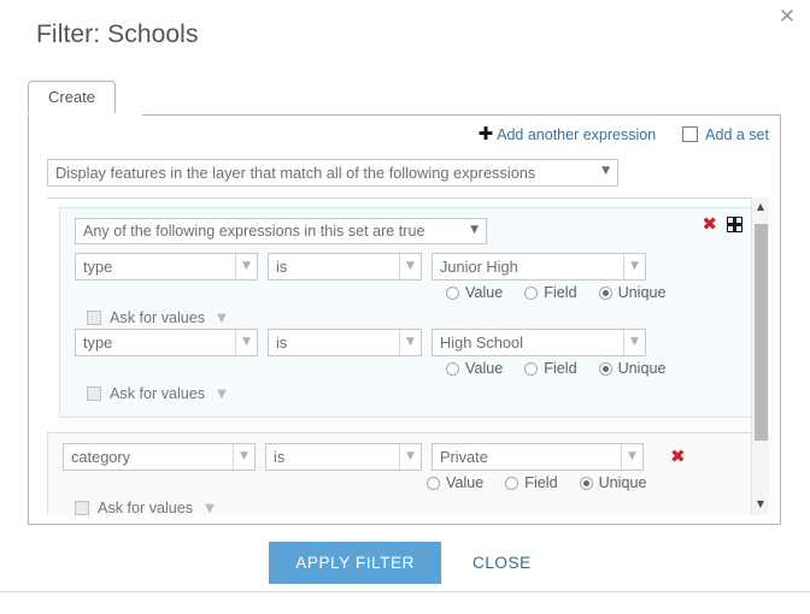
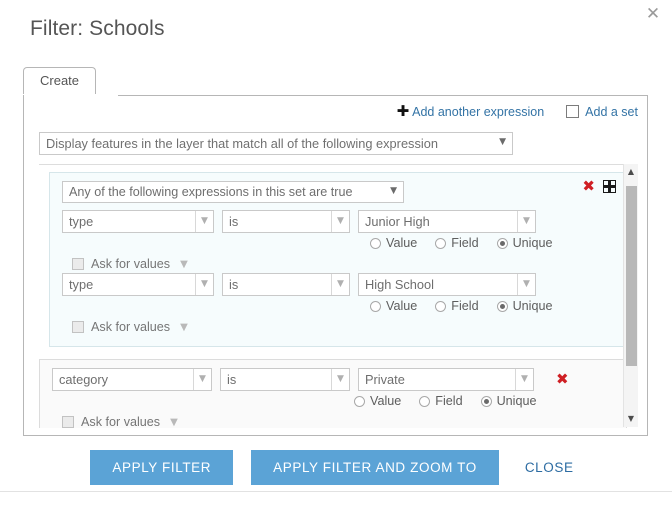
  ✕
  Filter: Schools
  Create
  ✚
  Add another expression
  Add a set
- Display features in the layer that match all of the following expressions
+ Display features in the layer that match all of the following expression
  ▼
  ✖
  Any of the following expressions in this set are true
  ▼
  type
  ▼
  is
  ▼
  Junior High
  ▼
  Value
  Field
  Unique
  Ask for values
  ▼
  type
  ▼
  is
  ▼
  High School
  ▼
  Value
  Field
  Unique
  Ask for values
  ▼
  category
  ▼
  is
  ▼
  Private
  ▼
  ✖
  Value
  Field
  Unique
  Ask for values
  ▼
  ▲
  ▼
  APPLY FILTER
+ APPLY FILTER AND ZOOM TO
  CLOSE
